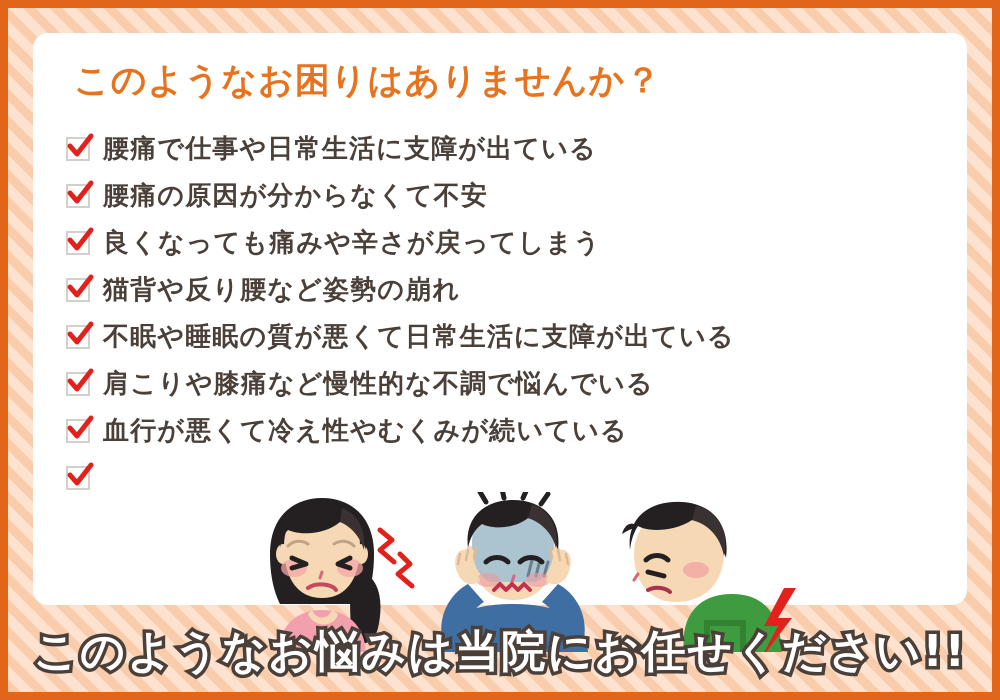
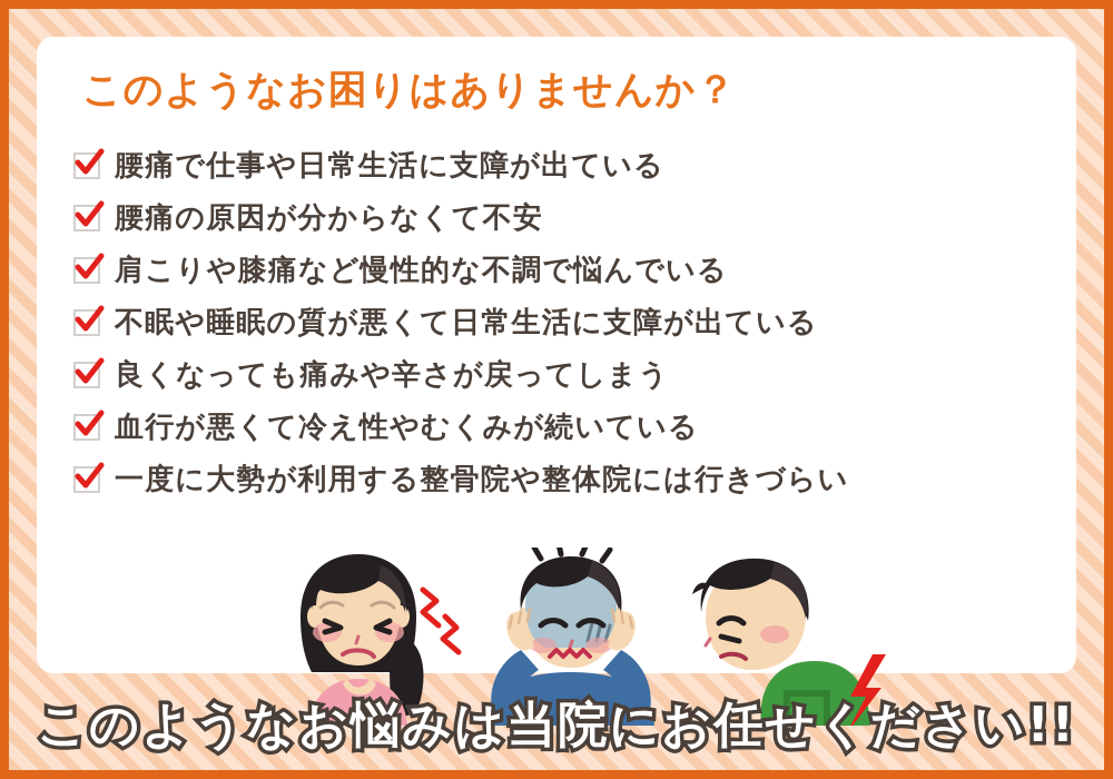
  このようなお困りはありませんか？
  腰痛で仕事や日常生活に支障が出ている
  腰痛の原因が分からなくて不安
- 良くなっても痛みや辛さが戻ってしまう
+ 肩こりや膝痛など慢性的な不調で悩んでいる
- 猫背や反り腰など姿勢の崩れ
  不眠や睡眠の質が悪くて日常生活に支障が出ている
- 肩こりや膝痛など慢性的な不調で悩んでいる
+ 良くなっても痛みや辛さが戻ってしまう
  血行が悪くて冷え性やむくみが続いている
+ 一度に大勢が利用する整骨院や整体院には行きづらい
  このようなお悩みは当院にお任せください!!
